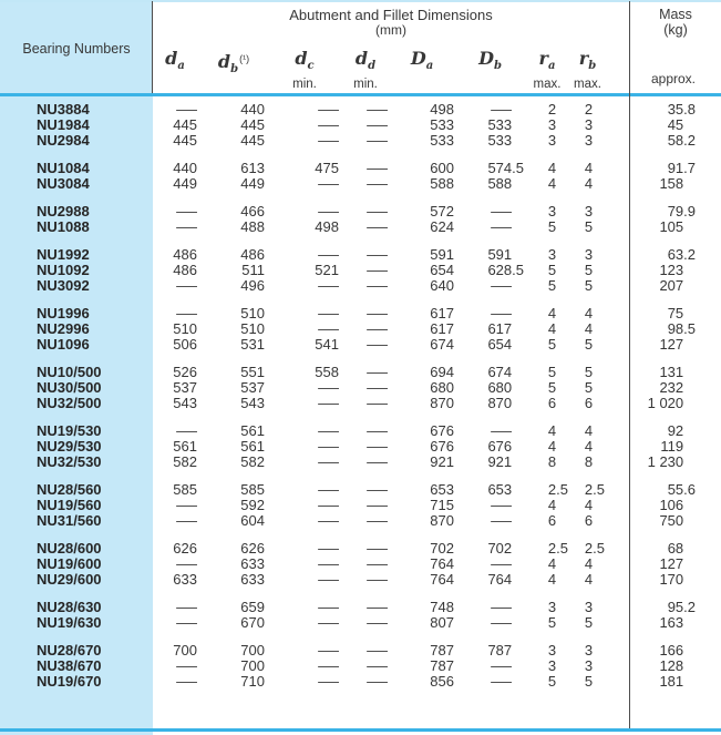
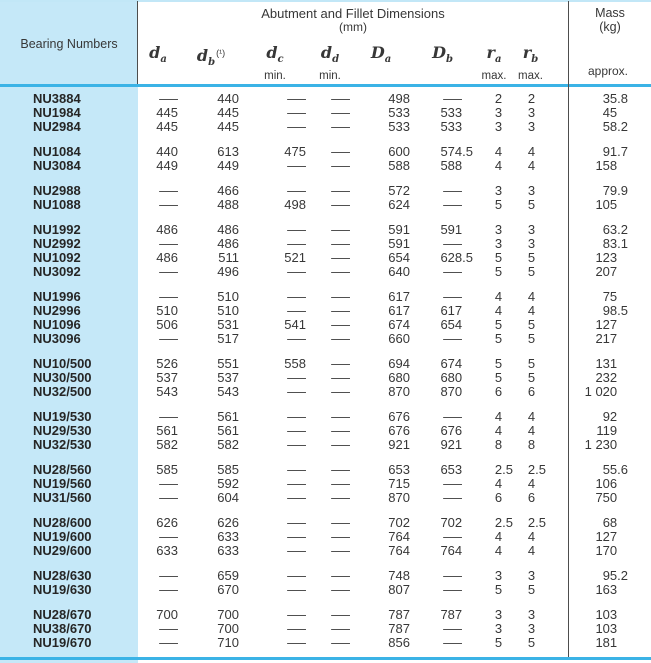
  Abutment and Fillet Dimensions
  (mm)
  Mass
  (kg)
  Bearing Numbers
  approx.
  da
  db(¹)
  dc
  min.
  dd
  min.
  Da
  Db
  ra
  max.
  rb
  max.
  NU3884	—	440	—	—	498	—	2	2	35.8
  NU1984	445	445	—	—	533	533	3	3	45
  NU2984	445	445	—	—	533	533	3	3	58.2
  NU1084	440	613	475	—	600	574.5	4	4	91.7
  NU3084	449	449	—	—	588	588	4	4	158
  NU2988	—	466	—	—	572	—	3	3	79.9
  NU1088	—	488	498	—	624	—	5	5	105
  NU1992	486	486	—	—	591	591	3	3	63.2
+ NU2992	—	486	—	—	591	—	3	3	83.1
  NU1092	486	511	521	—	654	628.5	5	5	123
  NU3092	—	496	—	—	640	—	5	5	207
  NU1996	—	510	—	—	617	—	4	4	75
  NU2996	510	510	—	—	617	617	4	4	98.5
  NU1096	506	531	541	—	674	654	5	5	127
+ NU3096	—	517	—	—	660	—	5	5	217
  NU10/500	526	551	558	—	694	674	5	5	131
  NU30/500	537	537	—	—	680	680	5	5	232
  NU32/500	543	543	—	—	870	870	6	6	1 020
  NU19/530	—	561	—	—	676	—	4	4	92
  NU29/530	561	561	—	—	676	676	4	4	119
  NU32/530	582	582	—	—	921	921	8	8	1 230
  NU28/560	585	585	—	—	653	653	2.5	2.5	55.6
  NU19/560	—	592	—	—	715	—	4	4	106
  NU31/560	—	604	—	—	870	—	6	6	750
  NU28/600	626	626	—	—	702	702	2.5	2.5	68
  NU19/600	—	633	—	—	764	—	4	4	127
  NU29/600	633	633	—	—	764	764	4	4	170
  NU28/630	—	659	—	—	748	—	3	3	95.2
  NU19/630	—	670	—	—	807	—	5	5	163
- NU28/670	700	700	—	—	787	787	3	3	166
+ NU28/670	700	700	—	—	787	787	3	3	103
- NU38/670	—	700	—	—	787	—	3	3	128
+ NU38/670	—	700	—	—	787	—	3	3	103
  NU19/670	—	710	—	—	856	—	5	5	181
